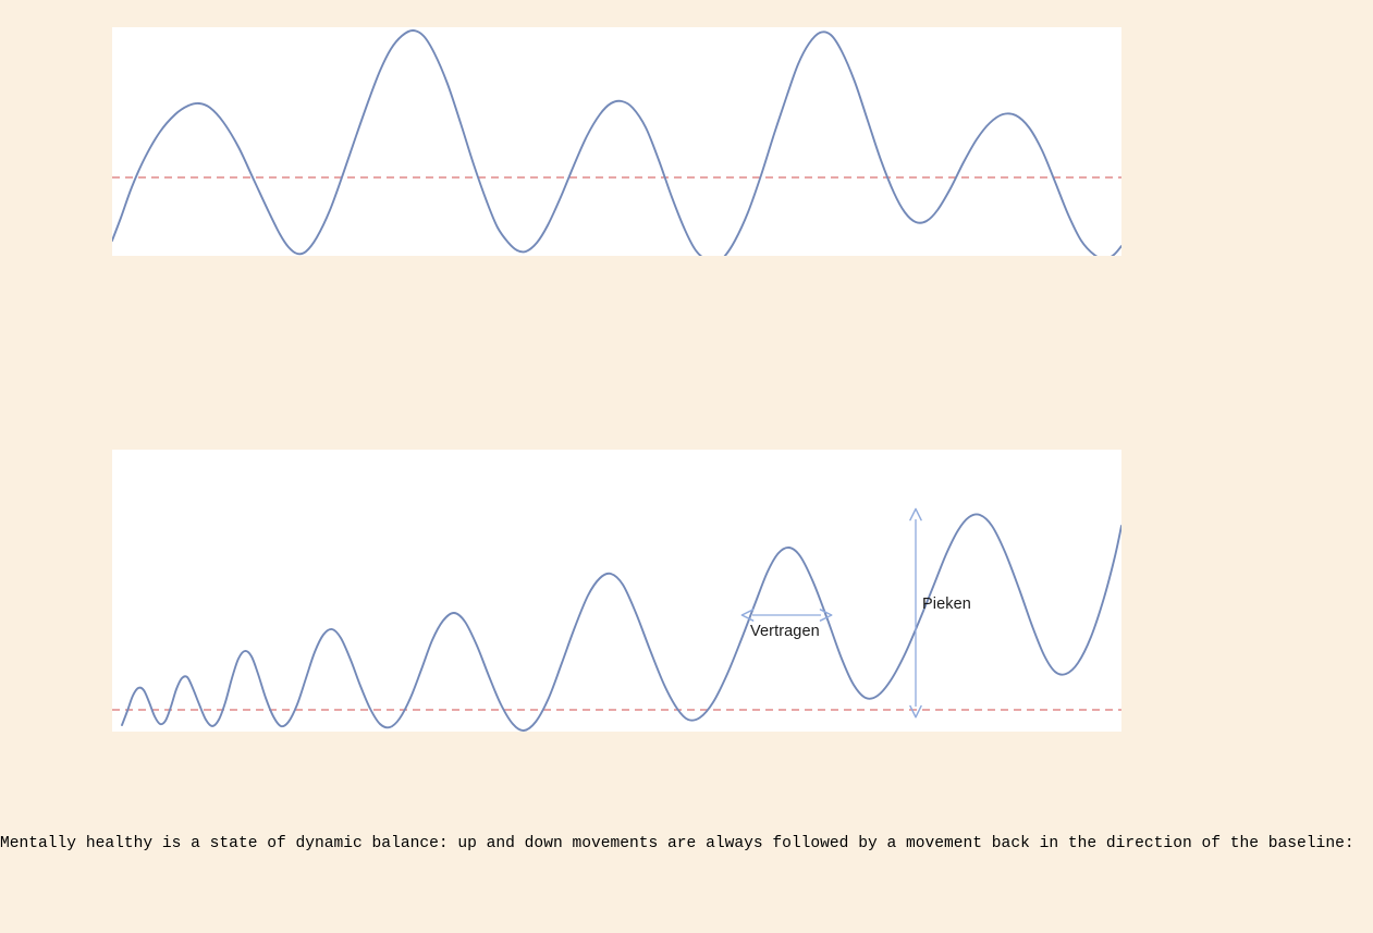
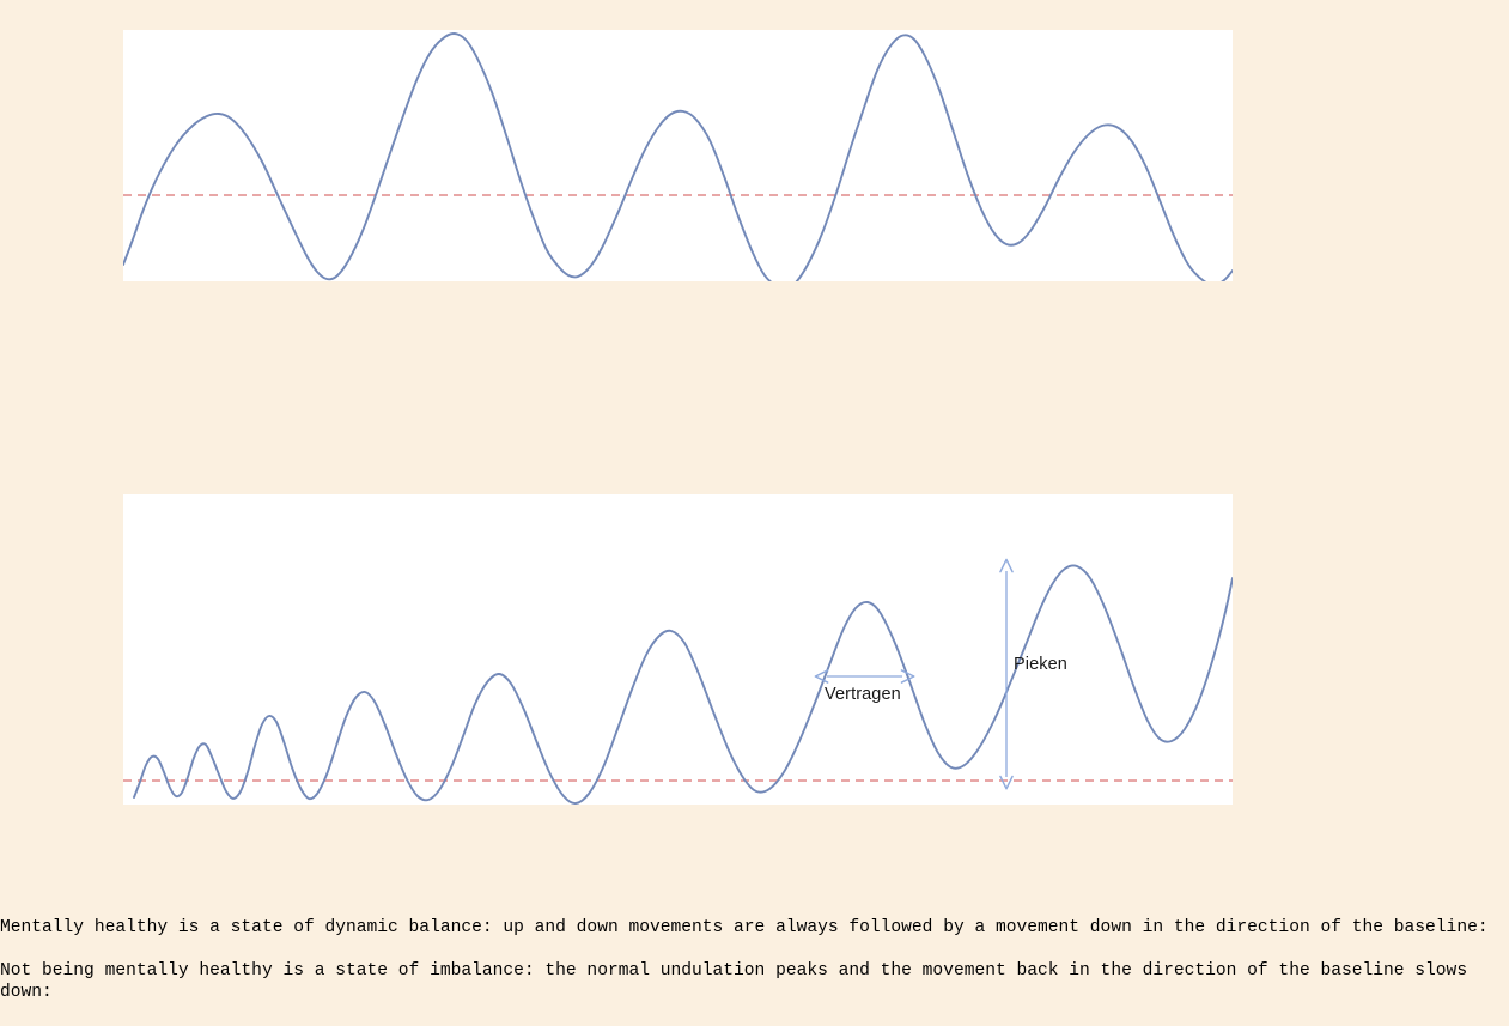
  Vertragen
  Pieken
- Mentally healthy is a state of dynamic balance: up and down movements are always followed by a movement back in the direction of the baseline:
+ Mentally healthy is a state of dynamic balance: up and down movements are always followed by a movement down in the direction of the baseline:
+ Not being mentally healthy is a state of imbalance: the normal undulation peaks and the movement back in the direction of the baseline slows down:
